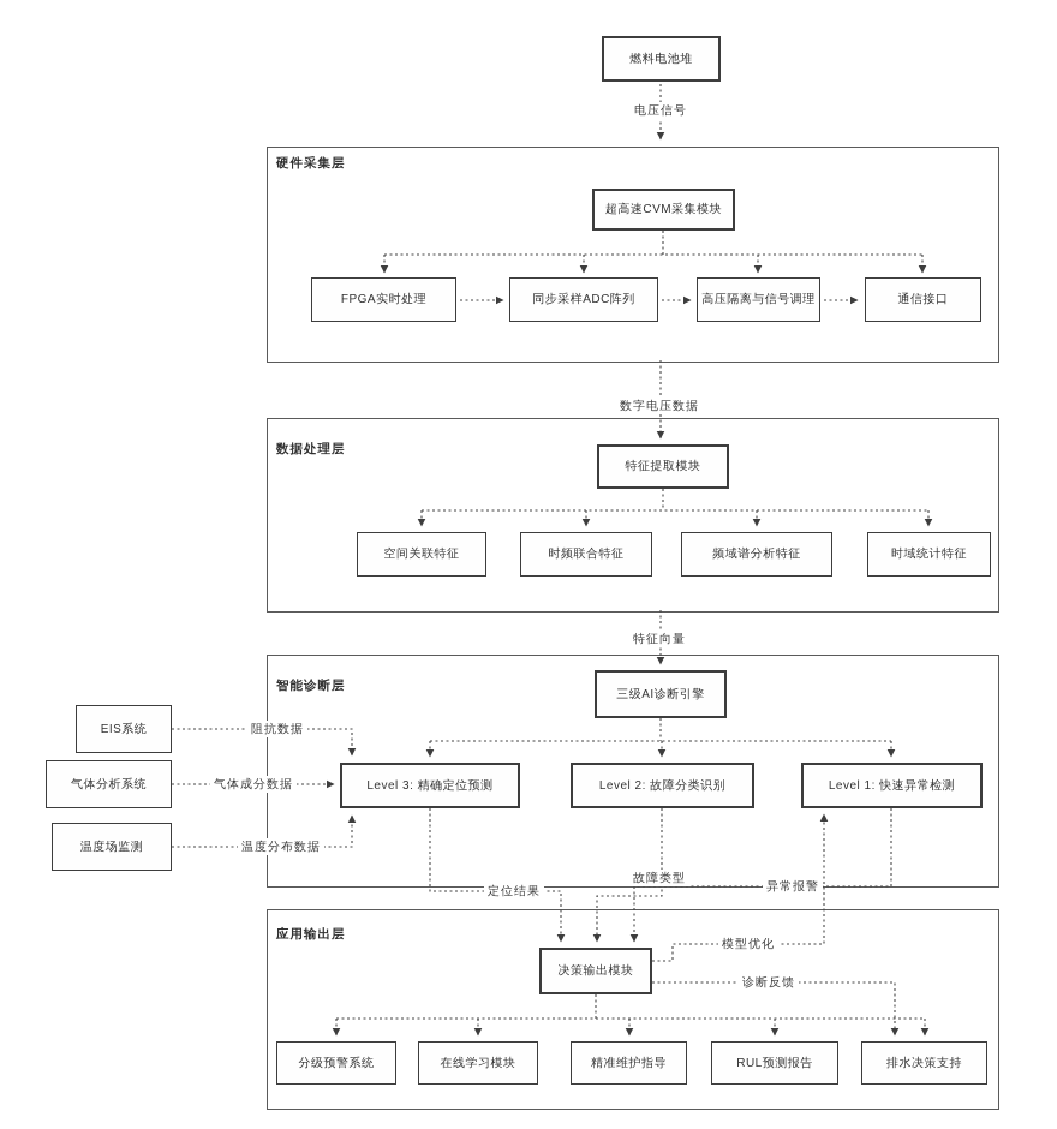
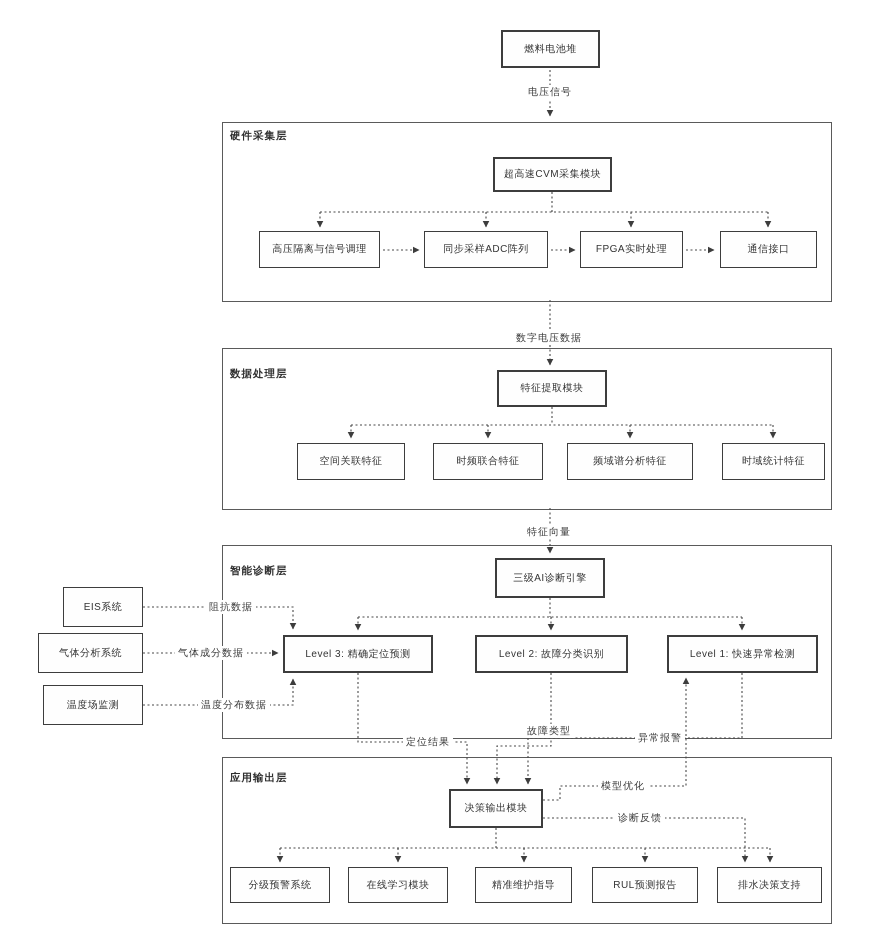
  燃料电池堆
  硬件采集层
  超高速CVM采集模块
- FPGA实时处理
+ 高压隔离与信号调理
  同步采样ADC阵列
- 高压隔离与信号调理
+ FPGA实时处理
  通信接口
  数据处理层
  特征提取模块
  空间关联特征
  时频联合特征
  频域谱分析特征
  时域统计特征
  智能诊断层
  三级AI诊断引擎
  Level 3: 精确定位预测
  Level 2: 故障分类识别
  Level 1: 快速异常检测
  EIS系统
  气体分析系统
  温度场监测
  应用输出层
  决策输出模块
  分级预警系统
  在线学习模块
  精准维护指导
  RUL预测报告
  排水决策支持
  电压信号
  数字电压数据
  特征向量
  阻抗数据
  气体成分数据
  温度分布数据
  定位结果
  故障类型
  异常报警
  模型优化
  诊断反馈
